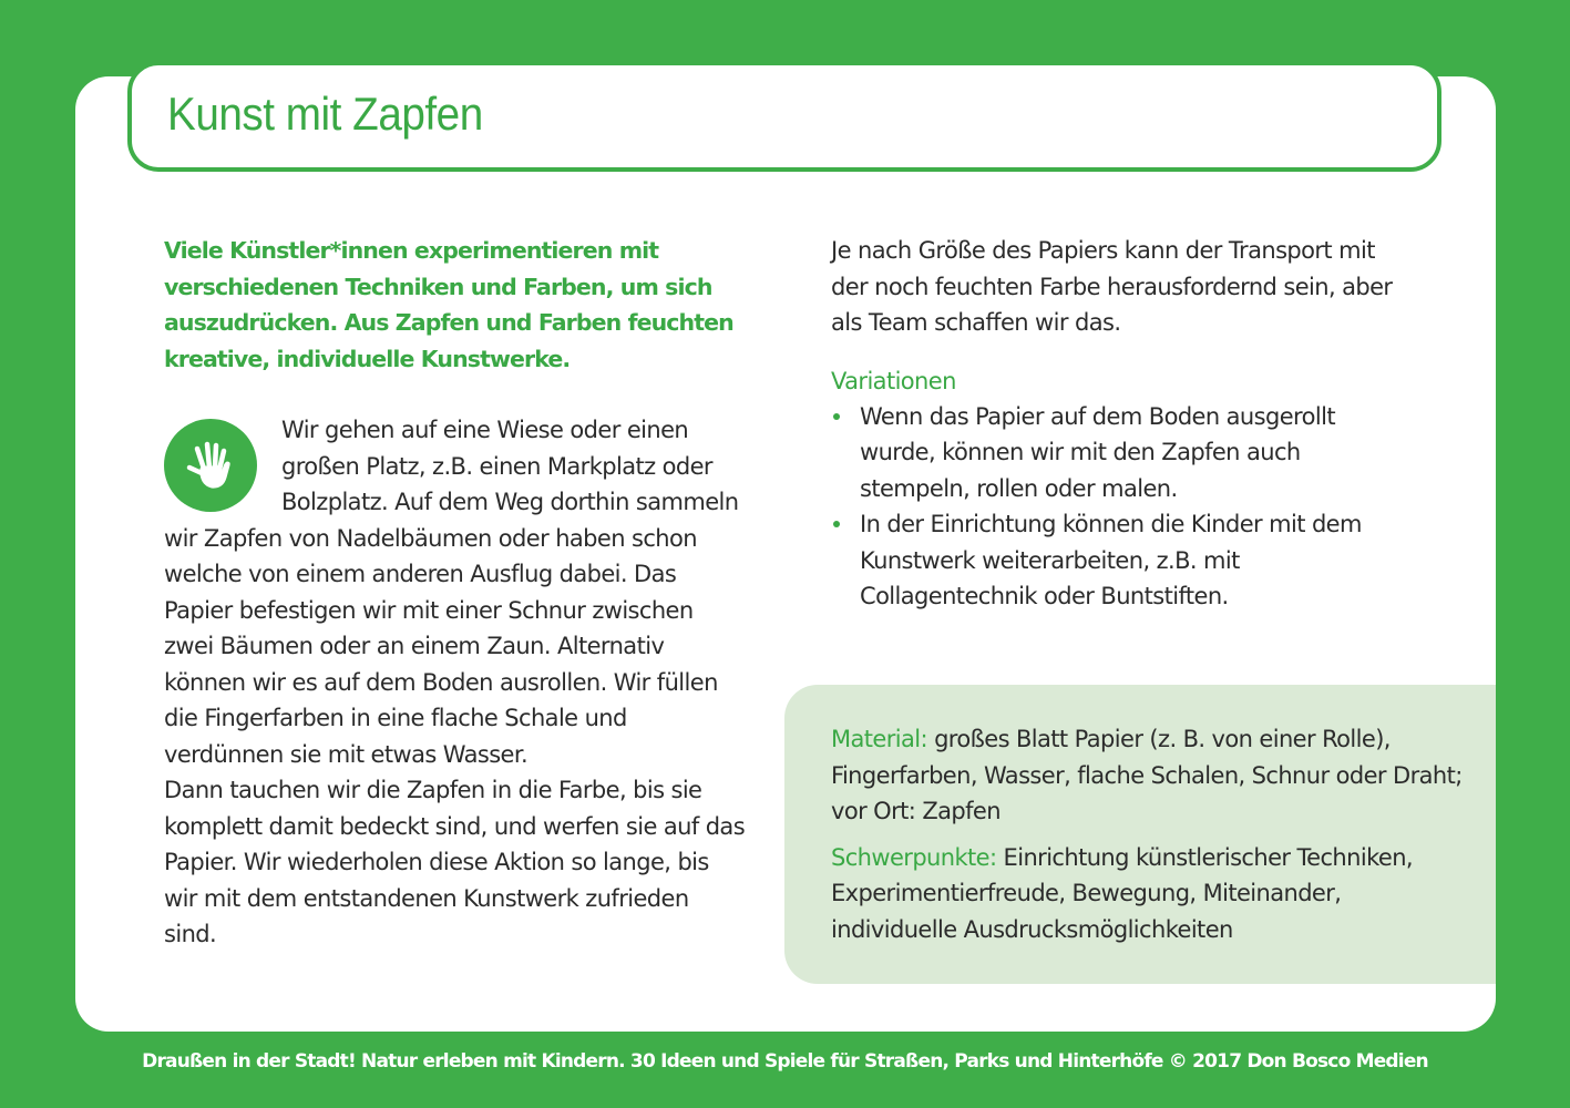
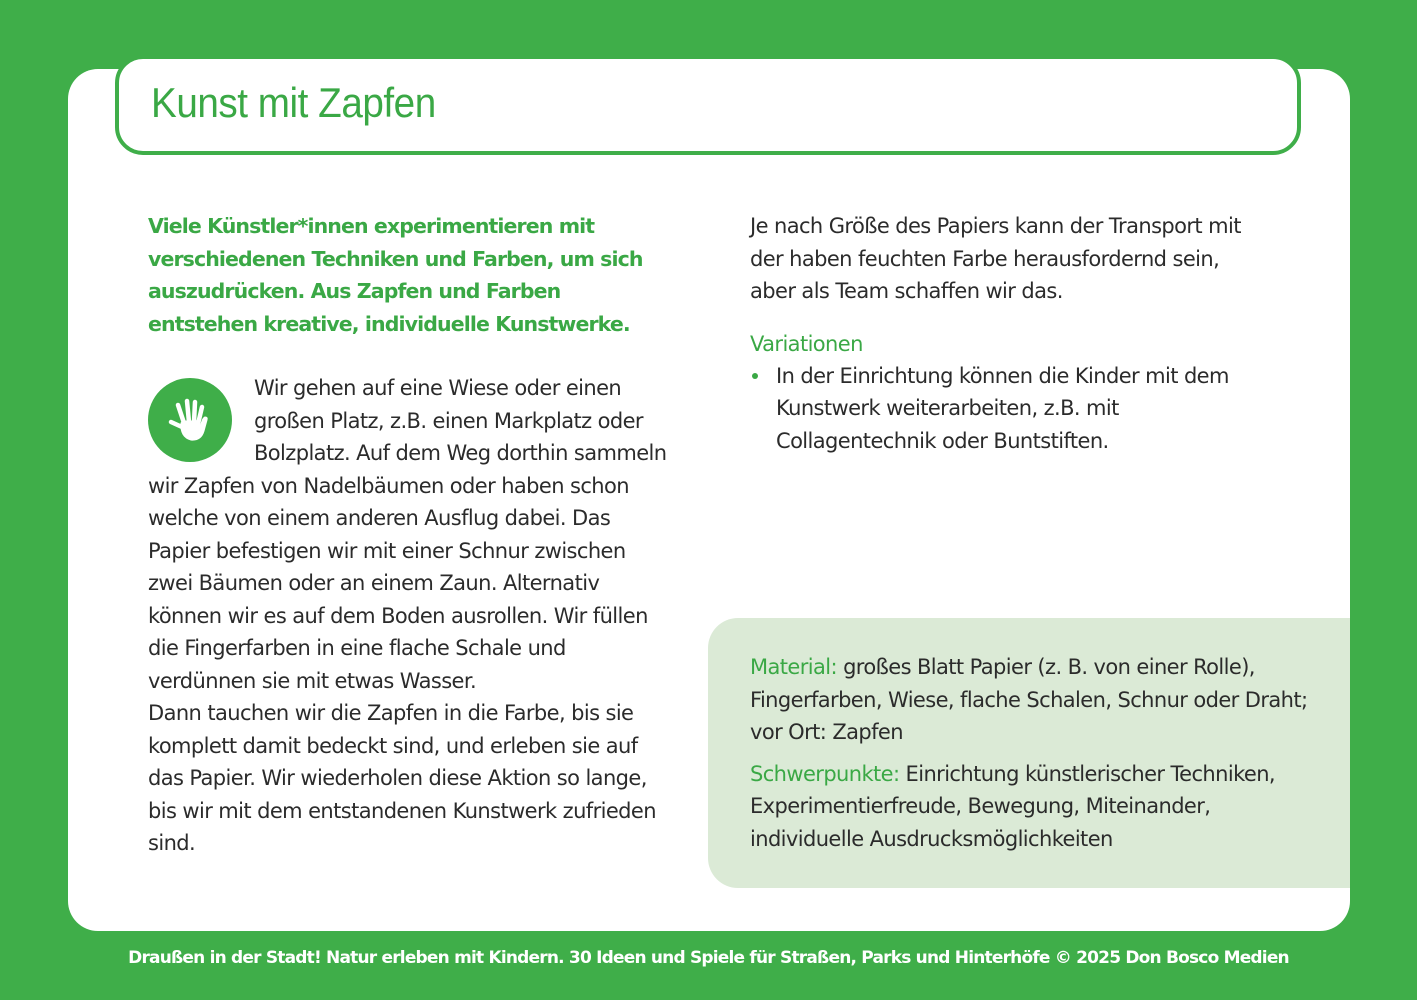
  Kunst mit Zapfen
- Viele Künstler*innen experimentieren mit verschiedenen Techniken und Farben, um sich auszudrücken. Aus Zapfen und Farben feuchten kreative, individuelle Kunstwerke.
+ Viele Künstler*innen experimentieren mit verschiedenen Techniken und Farben, um sich auszudrücken. Aus Zapfen und Farben entstehen kreative, individuelle Kunstwerke.
  Wir gehen auf eine Wiese oder einen großen Platz, z.B. einen Markplatz oder Bolzplatz. Auf dem Weg dorthin sammeln wir Zapfen von Nadelbäumen oder haben schon welche von einem anderen Ausflug dabei. Das Papier befestigen wir mit einer Schnur zwischen zwei Bäumen oder an einem Zaun. Alternativ können wir es auf dem Boden ausrollen. Wir füllen die Fingerfarben in eine flache Schale und verdünnen sie mit etwas Wasser.
- Dann tauchen wir die Zapfen in die Farbe, bis sie komplett damit bedeckt sind, und werfen sie auf das Papier. Wir wiederholen diese Aktion so lange, bis wir mit dem entstandenen Kunstwerk zufrieden sind.
+ Dann tauchen wir die Zapfen in die Farbe, bis sie komplett damit bedeckt sind, und erleben sie auf das Papier. Wir wiederholen diese Aktion so lange, bis wir mit dem entstandenen Kunstwerk zufrieden sind.
- Je nach Größe des Papiers kann der Transport mit der noch feuchten Farbe herausfordernd sein, aber als Team schaffen wir das.
+ Je nach Größe des Papiers kann der Transport mit der haben feuchten Farbe herausfordernd sein, aber als Team schaffen wir das.
  Variationen
- Wenn das Papier auf dem Boden ausgerollt wurde, können wir mit den Zapfen auch stempeln, rollen oder malen.
  In der Einrichtung können die Kinder mit dem Kunstwerk weiterarbeiten, z.B. mit Collagentechnik oder Buntstiften.
- Material: großes Blatt Papier (z. B. von einer Rolle), Fingerfarben, Wasser, flache Schalen, Schnur oder Draht; vor Ort: Zapfen
+ Material: großes Blatt Papier (z. B. von einer Rolle), Fingerfarben, Wiese, flache Schalen, Schnur oder Draht; vor Ort: Zapfen
  Schwerpunkte: Einrichtung künstlerischer Techniken, Experimentierfreude, Bewegung, Miteinander, individuelle Ausdrucksmöglichkeiten
- Draußen in der Stadt! Natur erleben mit Kindern. 30 Ideen und Spiele für Straßen, Parks und Hinterhöfe © 2017 Don Bosco Medien
+ Draußen in der Stadt! Natur erleben mit Kindern. 30 Ideen und Spiele für Straßen, Parks und Hinterhöfe © 2025 Don Bosco Medien
